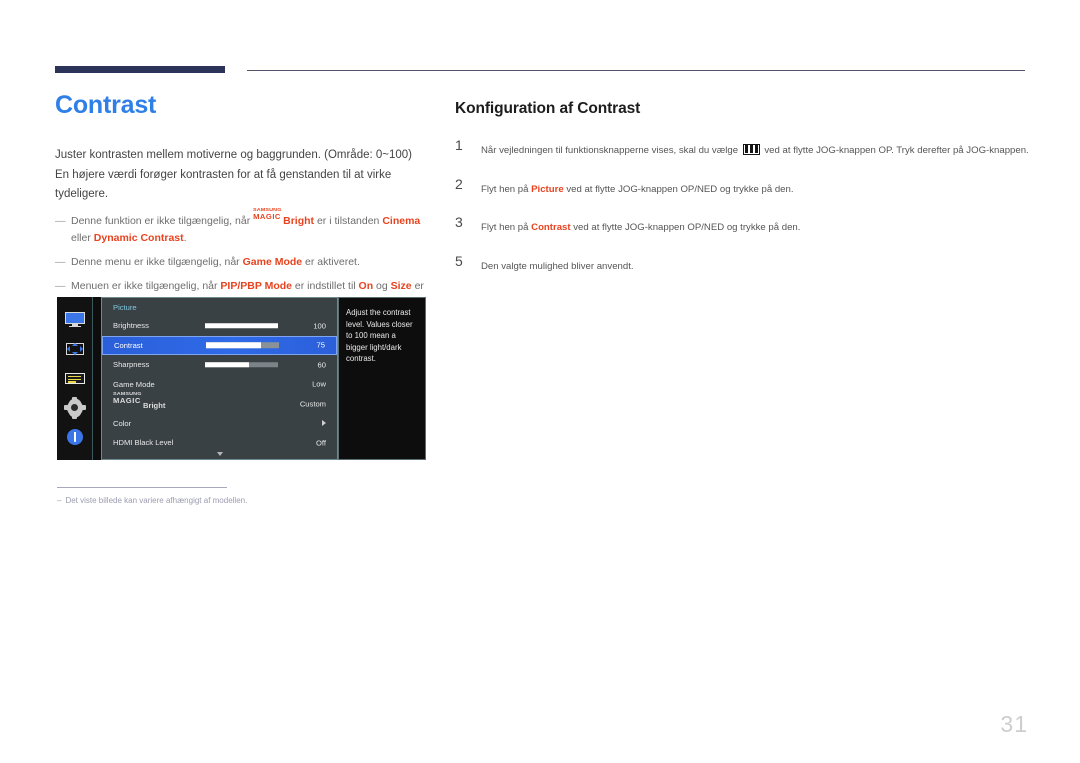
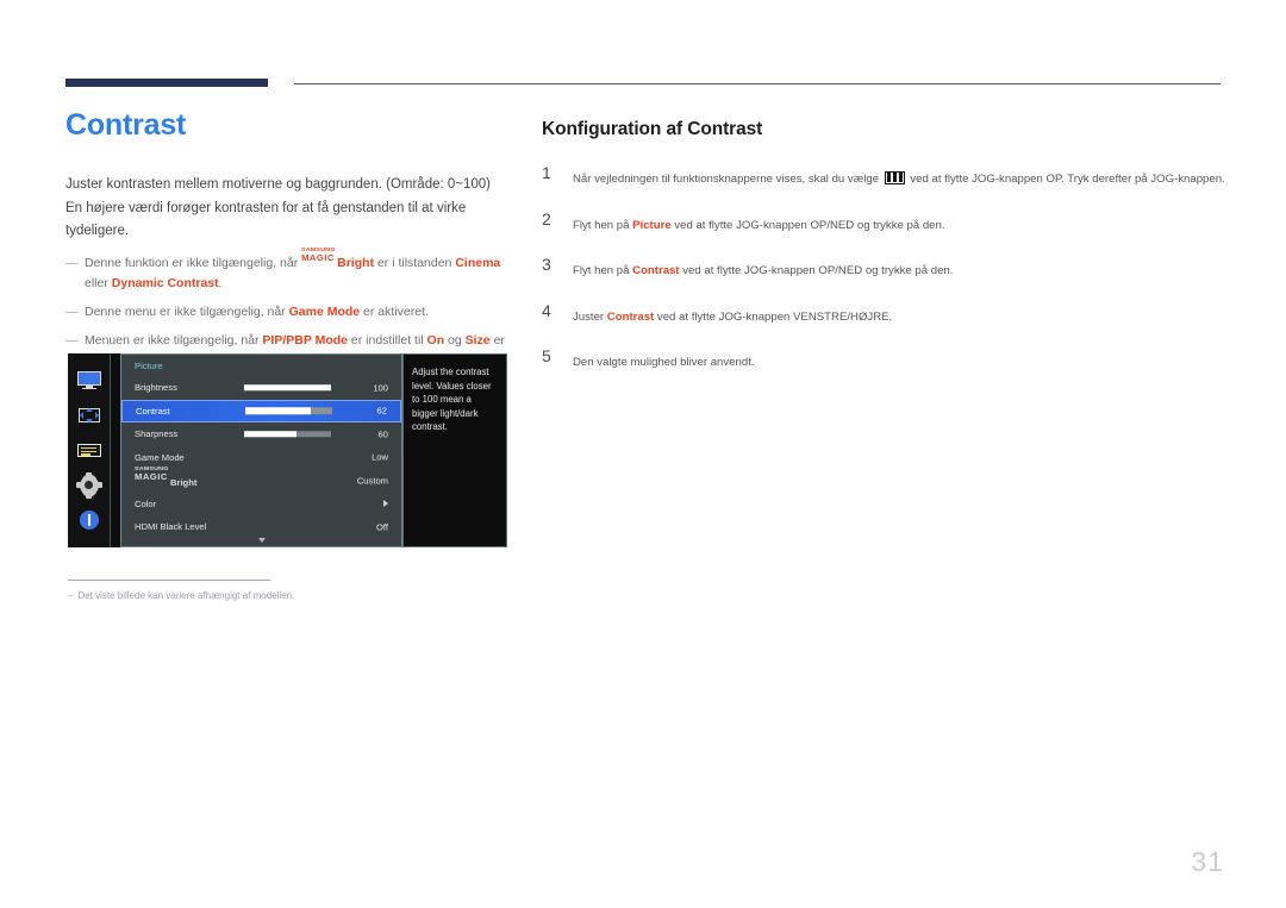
  Contrast
  Juster kontrasten mellem motiverne og baggrunden. (Område: 0~100)
  En højere værdi forøger kontrasten for at få genstanden til at virke tydeligere.
  ―
  Denne funktion er ikke tilgængelig, når
  MAGIC
  Bright er i tilstanden Cinema eller Dynamic Contrast.
  ―
  Denne menu er ikke tilgængelig, når Game Mode er aktiveret.
  ―
  Picture
  Brightness
  100
  Contrast
- 75
+ 62
  Sharpness
  60
  Game Mode
  Low
  MAGIC
  Bright
  Custom
  Color
  HDMI Black Level
  Off
  Adjust the contrast level. Values closer to 100 mean a bigger light/dark contrast.
  ‒ Det viste billede kan variere afhængigt af modellen.
  Konfiguration af Contrast
  1
  Når vejledningen til funktionsknapperne vises, skal du vælge ved at flytte JOG-knappen OP. Tryk derefter på JOG-knappen.
  2
  Flyt hen på Picture ved at flytte JOG-knappen OP/NED og trykke på den.
  3
  Flyt hen på Contrast ved at flytte JOG-knappen OP/NED og trykke på den.
+ 4
+ Juster Contrast ved at flytte JOG-knappen VENSTRE/HØJRE.
  5
  Den valgte mulighed bliver anvendt.
  31
